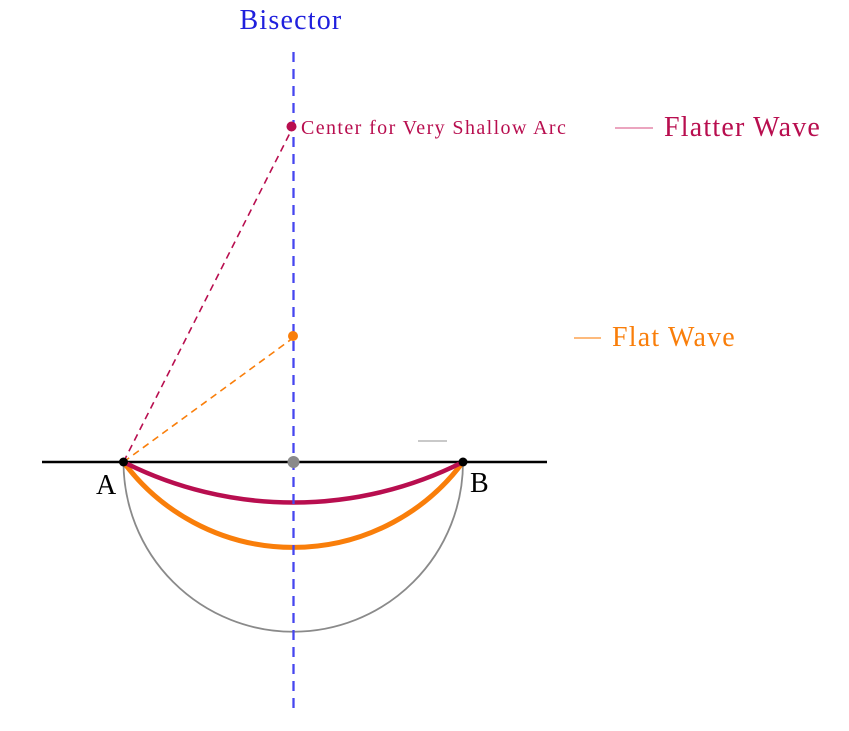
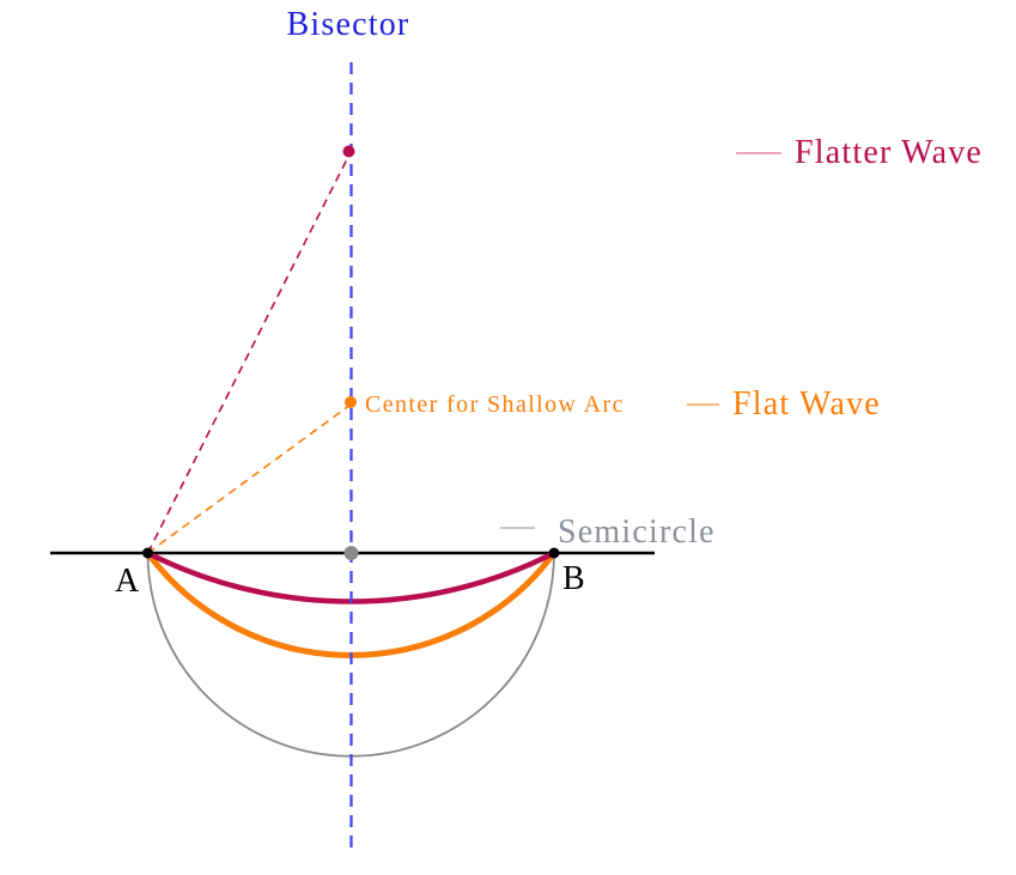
  Bisector
- Center for Very Shallow Arc
  Flatter Wave
+ Center for Shallow Arc
  Flat Wave
+ Semicircle
  A
  B
